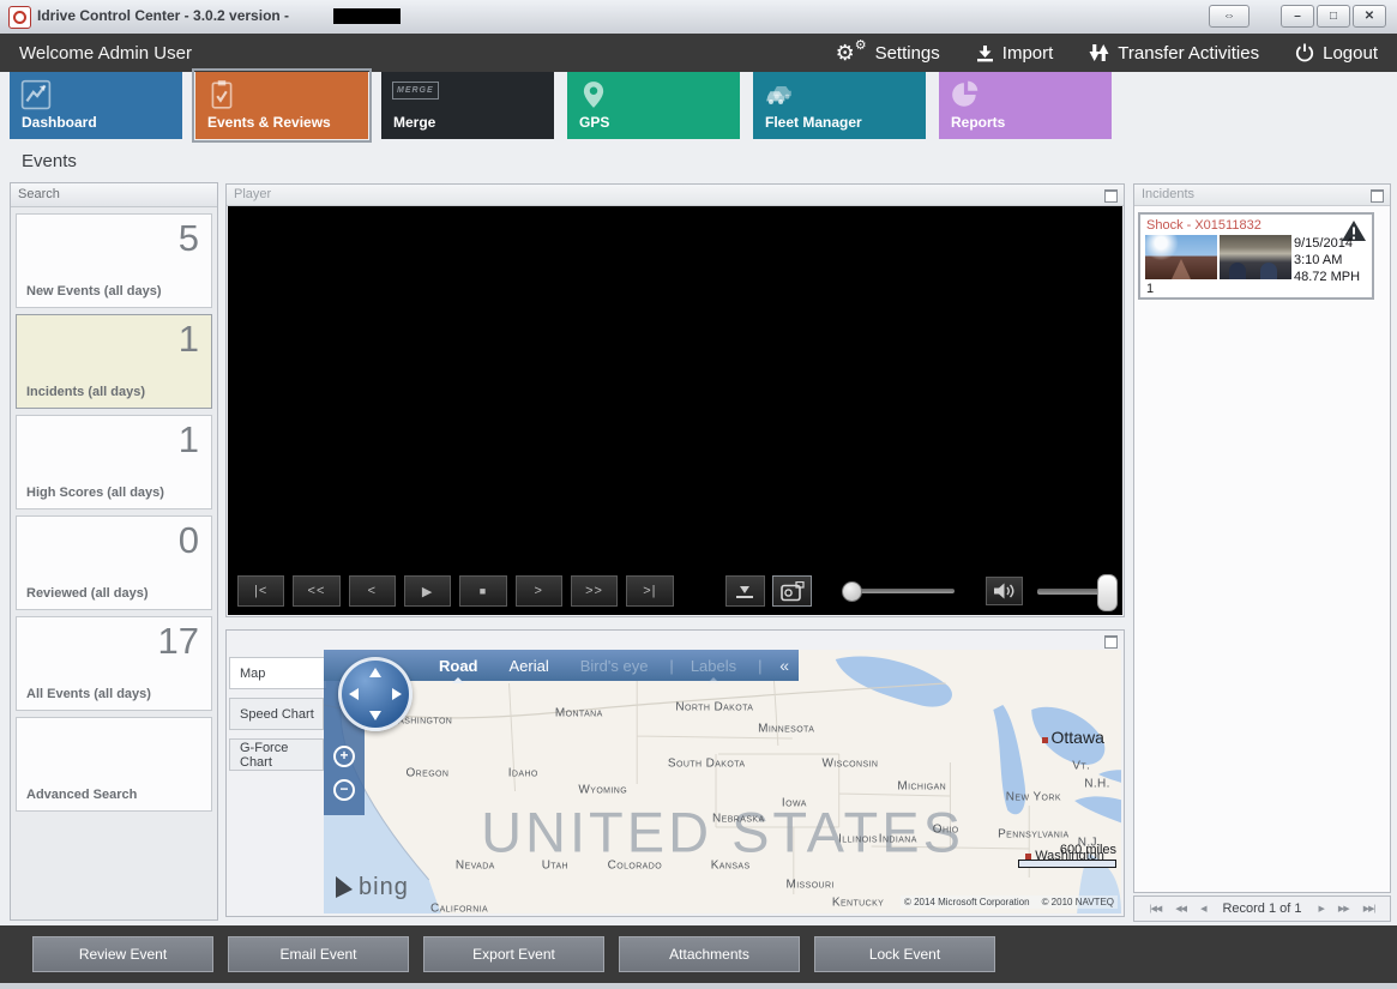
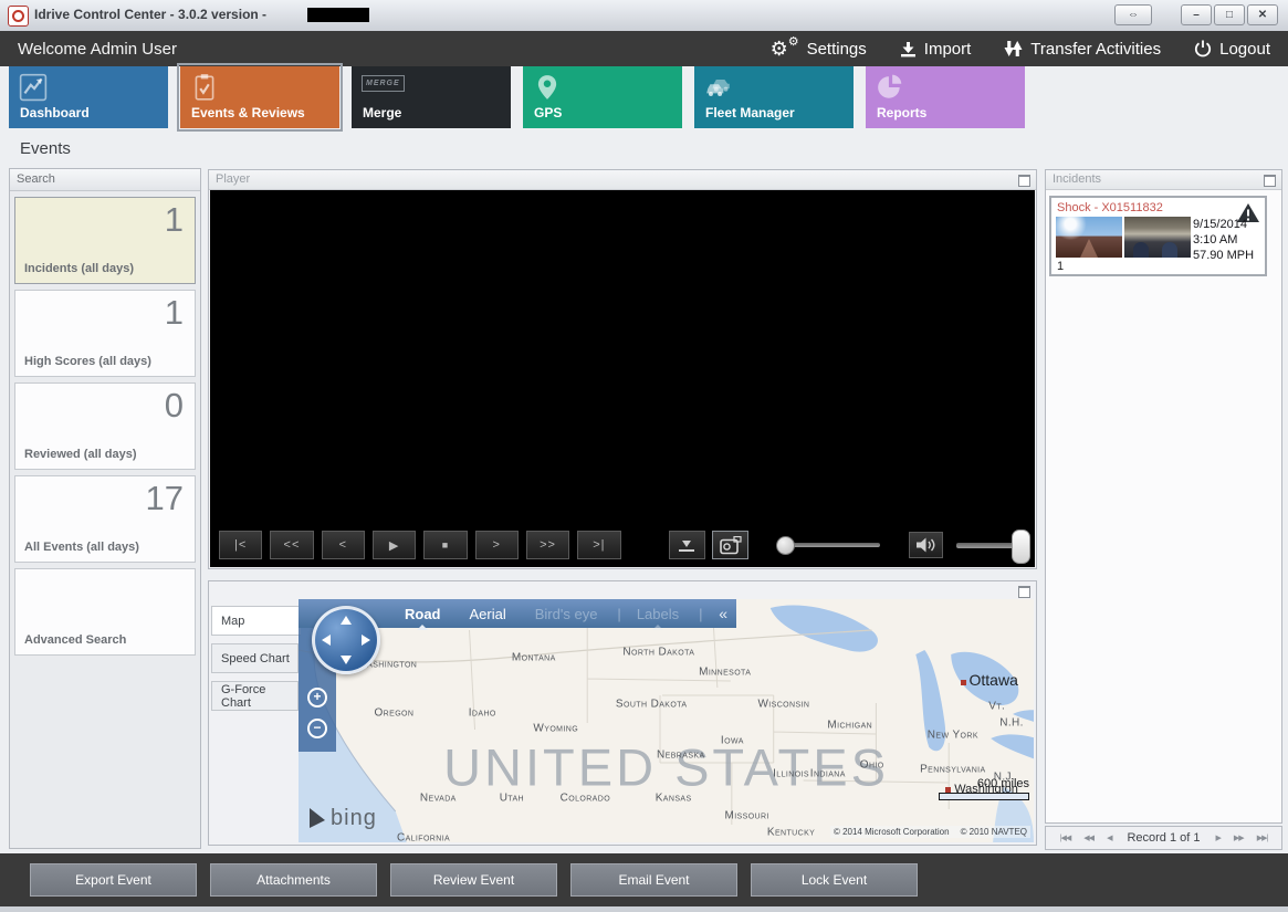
  Idrive Control Center - 3.0.2 version -
  ⇔
  –
  □
  ✕
  Welcome Admin User
  ⚙
  ⚙
  Settings
  Import
  Transfer Activities
  Logout
  Dashboard
  Events & Reviews
  Merge
  GPS
  Fleet Manager
  Reports
  Events
  Search
- 5
- New Events (all days)
  1
  Incidents (all days)
  1
  High Scores (all days)
  0
  Reviewed (all days)
  17
  All Events (all days)
  Advanced Search
  Player
  |<
  <<
  <
  ▶
  ■
  >
  >>
  >|
  Incidents
  Shock - X01511832
  9/15/2014
  3:10 AM
- 48.72 MPH
+ 57.90 MPH
  1
  Record 1 of 1
  Map
  Speed Chart
  G-Force Chart
  UNITED STATES
  ashington
  Montana
  North Dakota
  Minnesota
  Oregon
  Idaho
  South Dakota
  Wisconsin
  Michigan
  Wyoming
  Iowa
  Nebraska
  Illinois
  Indiana
  Ohio
  Pennsylvania
  New York
  N.J.
  Vt.
  N.H.
  Nevada
  Utah
  Colorado
  Kansas
  Missouri
  Kentucky
  California
  Ottawa
  Washington
  +
  −
  Road
  Aerial
  Bird's eye
  |
  Labels
  |
  «
  600 miles
  bing
  © 2014 Microsoft Corporation
  © 2010 NAVTEQ
- Review Event
+ Export Event
- Email Event
+ Attachments
- Export Event
+ Review Event
- Attachments
+ Email Event
  Lock Event
